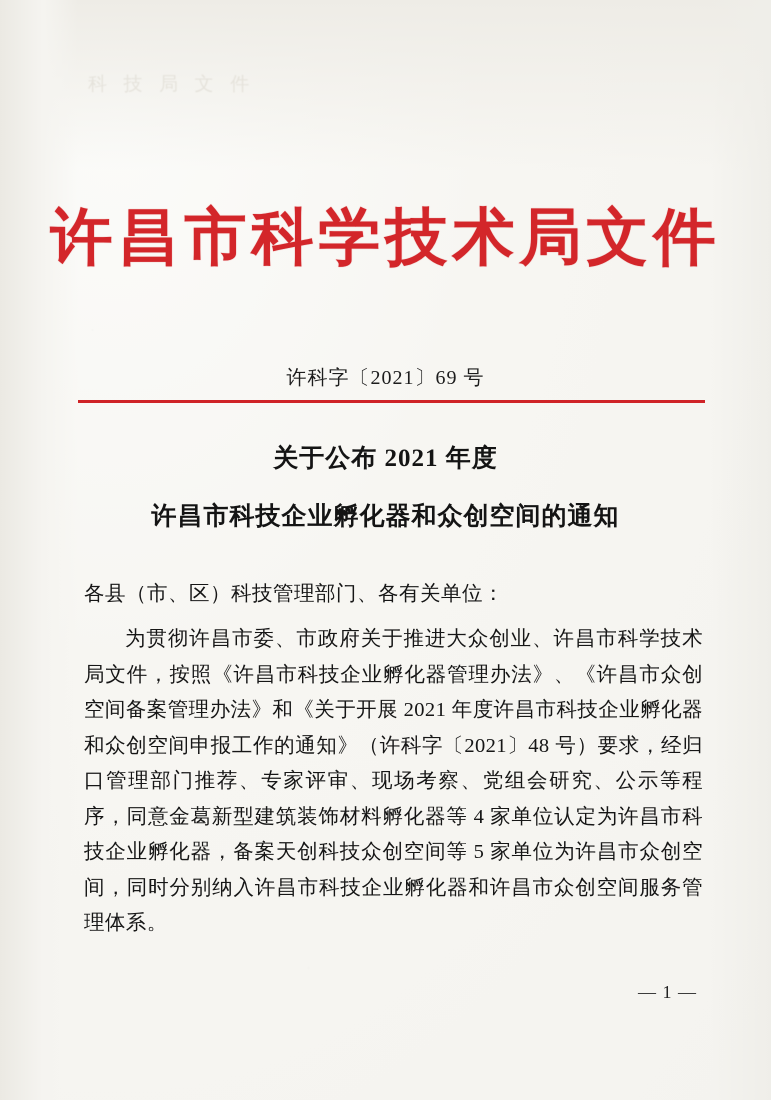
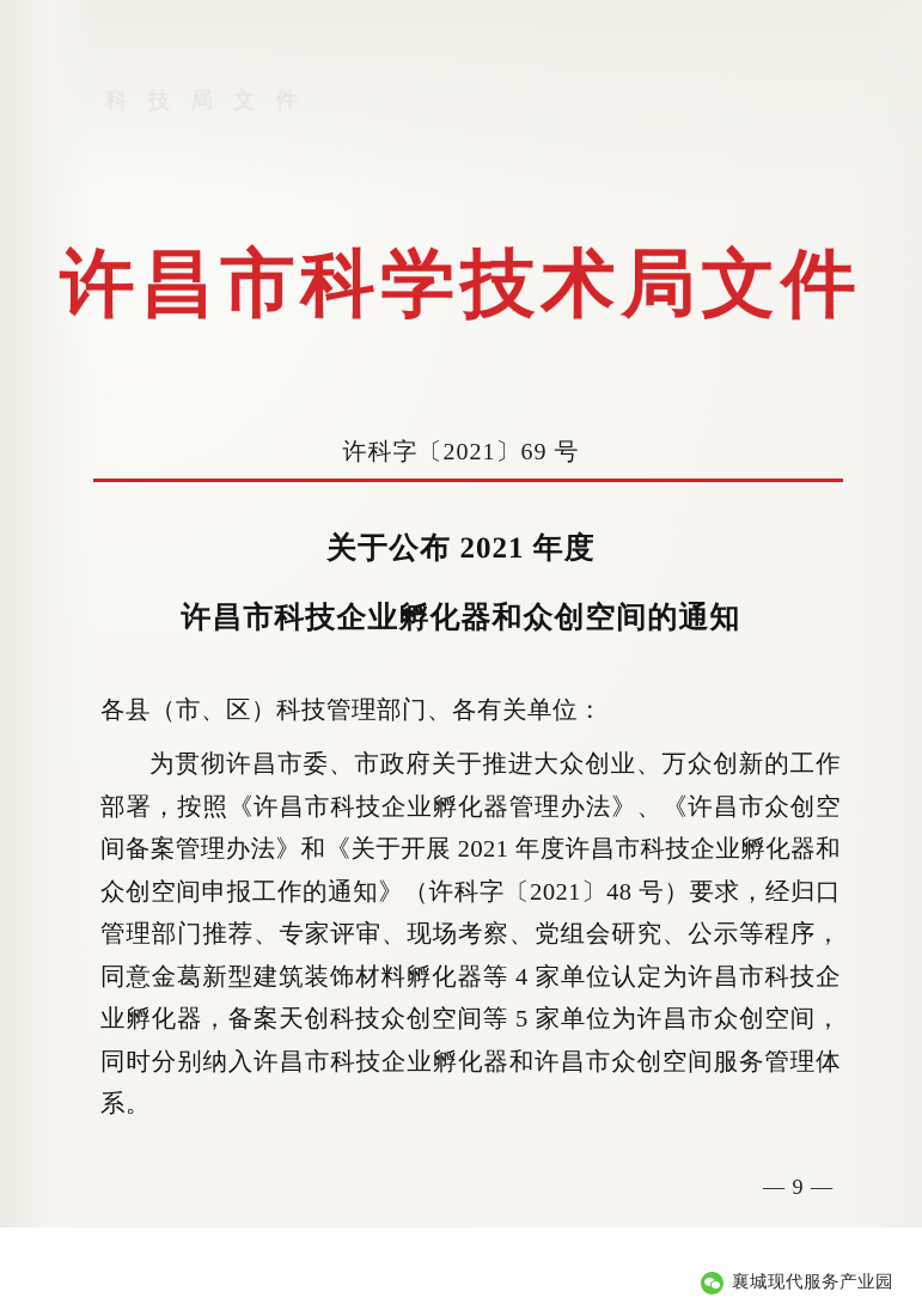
  许昌市科学技术局文件
  许科字〔2021〕69 号
  关于公布 2021 年度
  许昌市科技企业孵化器和众创空间的通知
  各县（市、区）科技管理部门、各有关单位：
- 为贯彻许昌市委、市政府关于推进大众创业、许昌市科学技术局文件，按照《许昌市科技企业孵化器管理办法》、《许昌市众创空间备案管理办法》和《关于开展 2021 年度许昌市科技企业孵化器和众创空间申报工作的通知》（许科字〔2021〕48 号）要求，经归口管理部门推荐、专家评审、现场考察、党组会研究、公示等程序，同意金葛新型建筑装饰材料孵化器等 4 家单位认定为许昌市科技企业孵化器，备案天创科技众创空间等 5 家单位为许昌市众创空间，同时分别纳入许昌市科技企业孵化器和许昌市众创空间服务管理体系。
+ 为贯彻许昌市委、市政府关于推进大众创业、万众创新的工作部署，按照《许昌市科技企业孵化器管理办法》、《许昌市众创空间备案管理办法》和《关于开展 2021 年度许昌市科技企业孵化器和众创空间申报工作的通知》（许科字〔2021〕48 号）要求，经归口管理部门推荐、专家评审、现场考察、党组会研究、公示等程序，同意金葛新型建筑装饰材料孵化器等 4 家单位认定为许昌市科技企业孵化器，备案天创科技众创空间等 5 家单位为许昌市众创空间，同时分别纳入许昌市科技企业孵化器和许昌市众创空间服务管理体系。
- — 1 —
+ — 9 —
+ 襄城现代服务产业园
